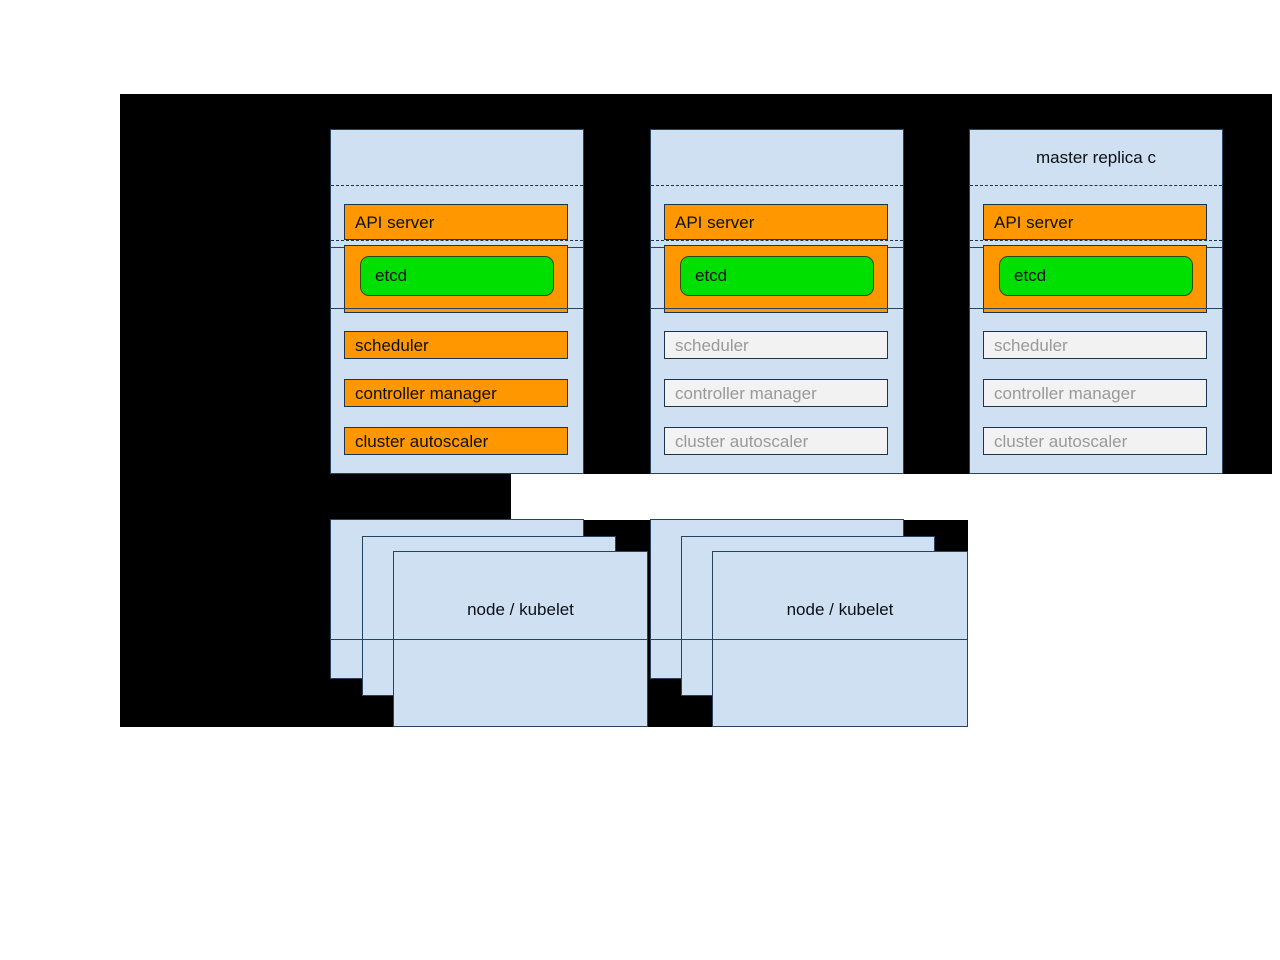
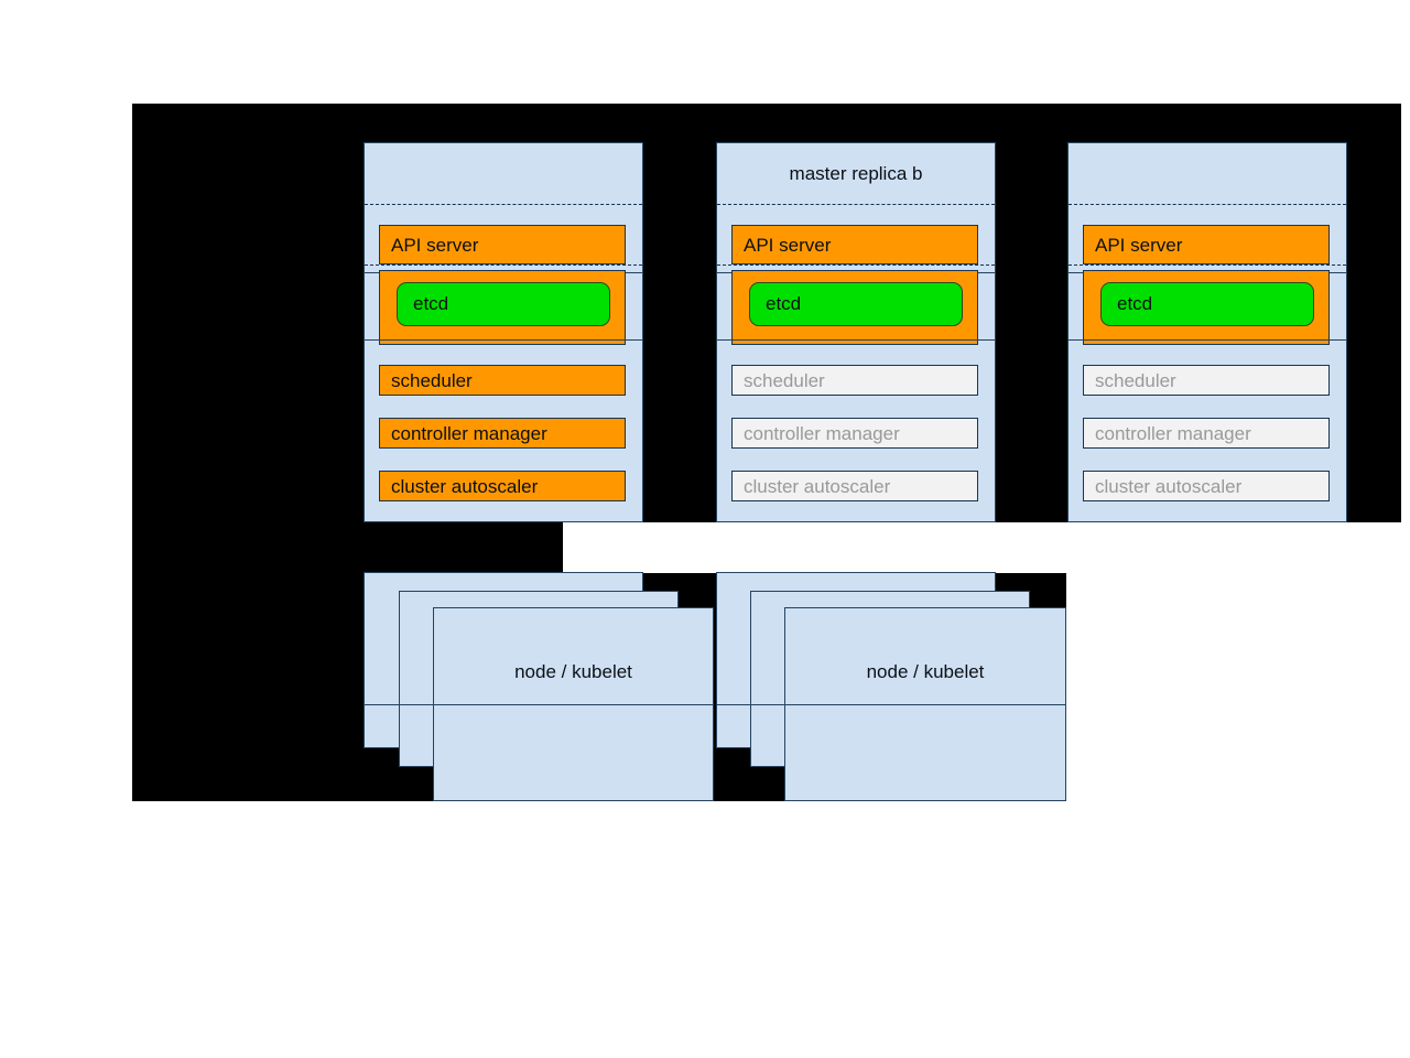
  API server
  etcd
  scheduler
  controller manager
  cluster autoscaler
+ master replica b
  API server
  etcd
  scheduler
  controller manager
  cluster autoscaler
- master replica c
  API server
  etcd
  scheduler
  controller manager
  cluster autoscaler
  node / kubelet
  node / kubelet
